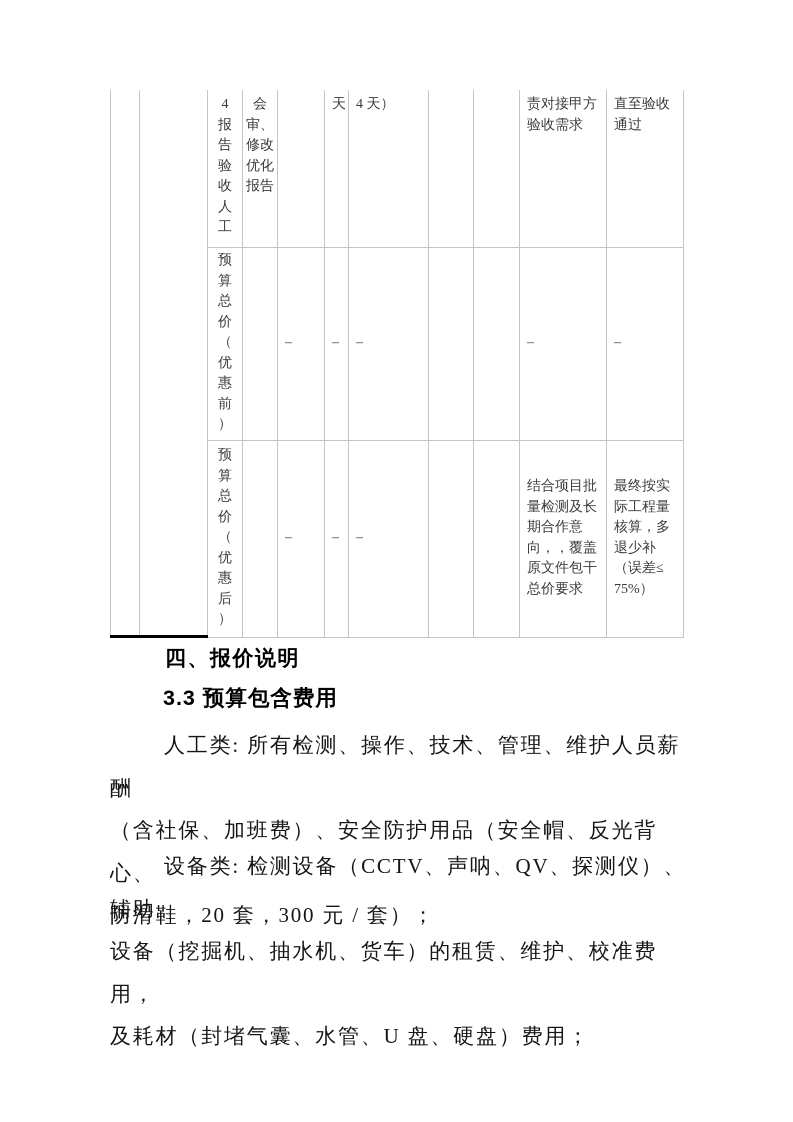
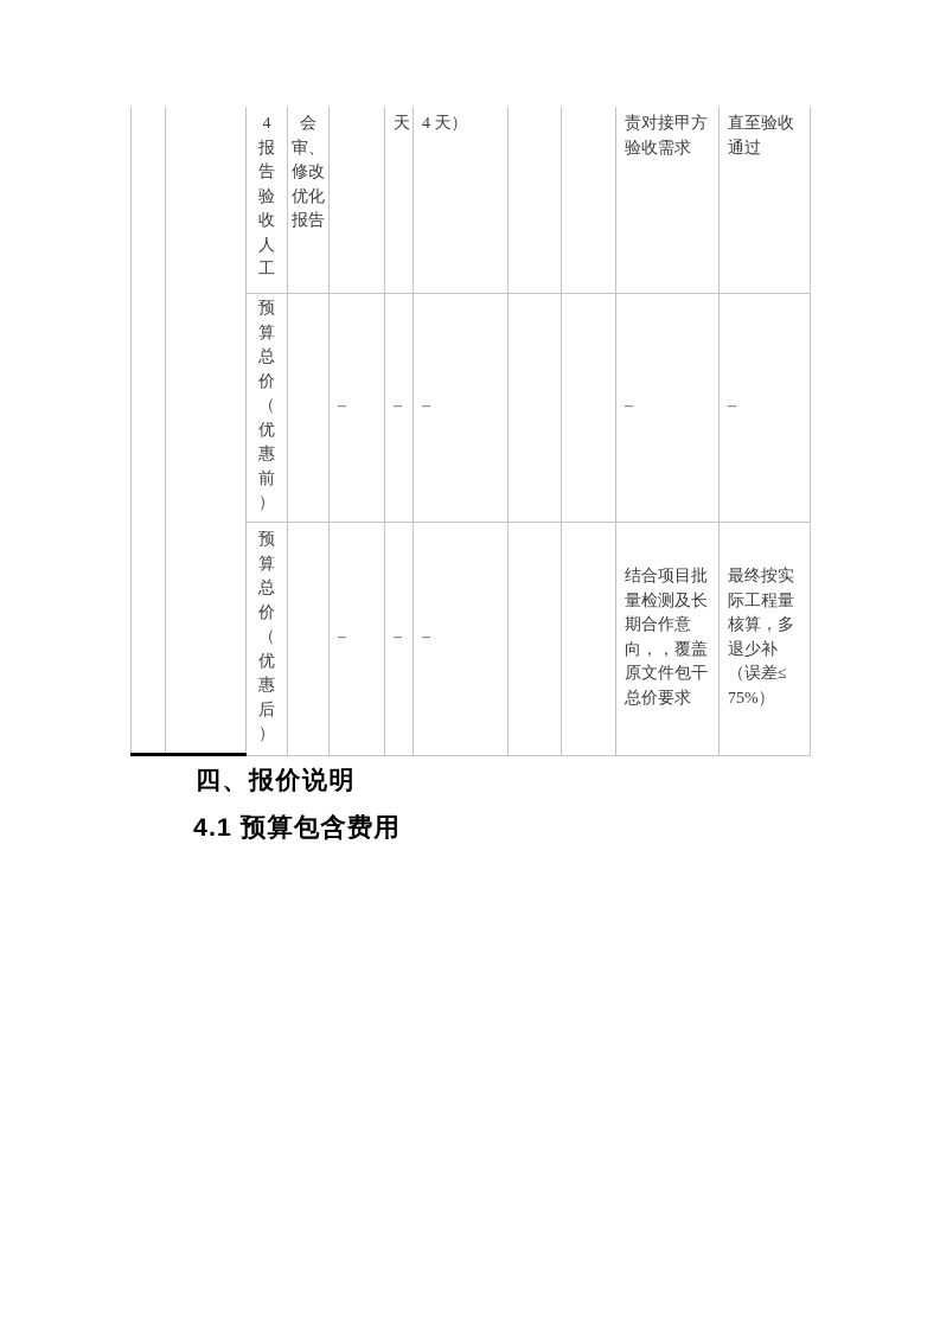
  		4 报 告 验 收 人 工	会 审、 修改 优化 报告		天	4 天）			责对接甲方 验收需求	直至验收 通过
  预 算 总 价 （ 优 惠 前 ）		–	–	–			–	–
  预 算 总 价 （ 优 惠 后 ）		–	–	–			结合项目批 量检测及长 期合作意 向，，覆盖 原文件包干 总价要求	最终按实 际工程量 核算，多 退少补 （误差≤ 75%）
  四、报价说明
- 3.3 预算包含费用
+ 4.1 预算包含费用
- 人工类: 所有检测、操作、技术、管理、维护人员薪酬
- （含社保、加班费）、安全防护用品（安全帽、反光背心、
- 防滑鞋，20 套，300 元 / 套）；
- 设备类: 检测设备（CCTV、声呐、QV、探测仪）、辅助
- 设备（挖掘机、抽水机、货车）的租赁、维护、校准费用，
- 及耗材（封堵气囊、水管、U 盘、硬盘）费用；
